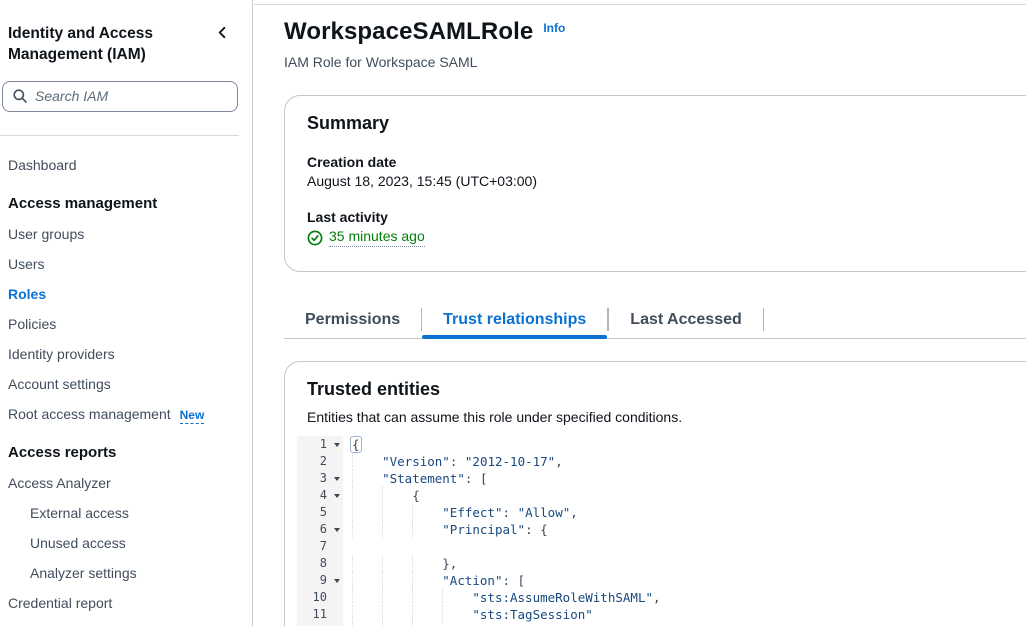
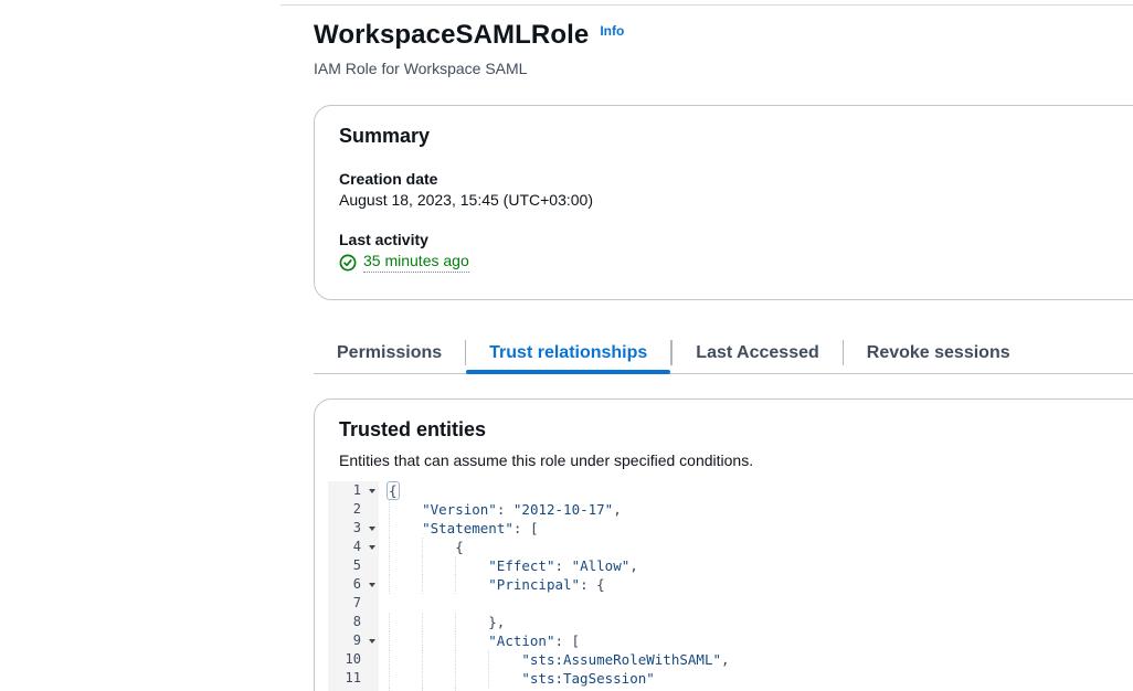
- Identity and Access Management (IAM)
- Search IAM
- Dashboard
- Access management
- User groups
- Users
- Roles
- Policies
- Identity providers
- Account settings
- Root access management New
- Access reports
- Access Analyzer
- External access
- Unused access
- Analyzer settings
- Credential report
  WorkspaceSAMLRole Info
  IAM Role for Workspace SAML
  Summary
  Creation date
  August 18, 2023, 15:45 (UTC+03:00)
  Last activity
  35 minutes ago
  Permissions
  Trust relationships
  Last Accessed
+ Revoke sessions
  Trusted entities
  Entities that can assume this role under specified conditions.
  1
  {
  2
  "Version": "2012-10-17",
  3
  "Statement": [
  4
  {
  5
  "Effect": "Allow",
  6
  "Principal": {
  7
  8
  },
  9
  "Action": [
  10
  "sts:AssumeRoleWithSAML",
  11
  "sts:TagSession"
